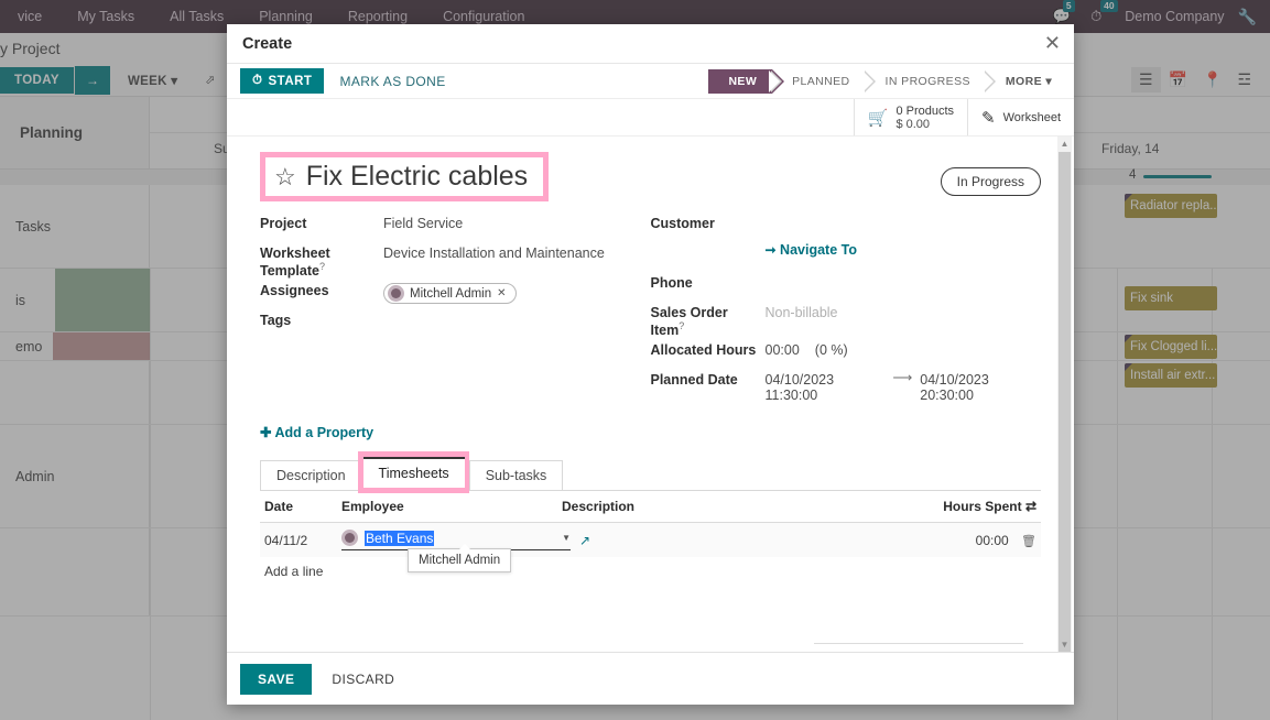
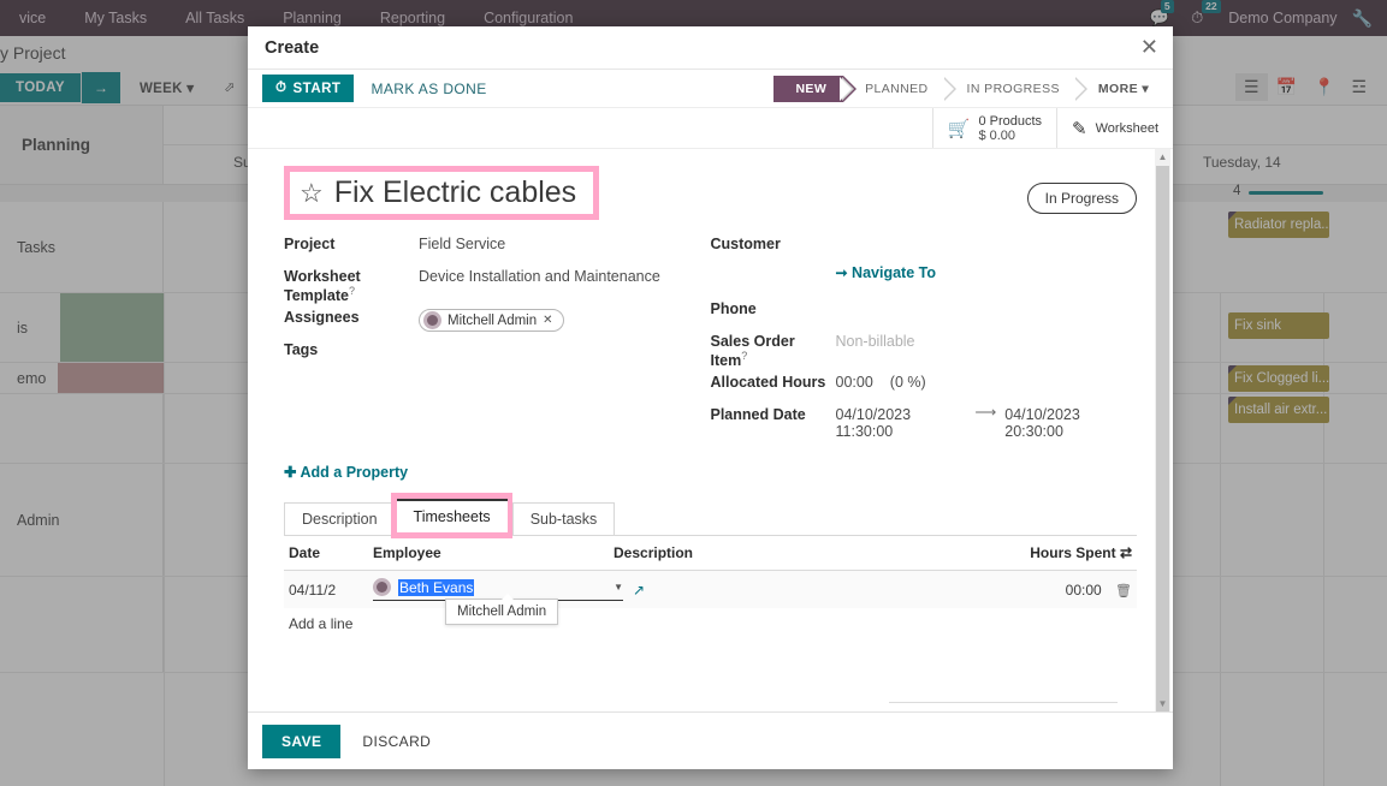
  vice
  My Tasks
  All Tasks
  Planning
  Reporting
  Configuration
  💬
  5
  ⏱
- 40
+ 22
  Demo Company
  🔧
  y Project
  TODAY
  →
  WEEK ▾
  ⬀
  ☰
  📅
  📍
  ☲
  Planning
- Friday, 14
+ Tuesday, 14
  4
  Tasks
  Radiator repla..
  is
  Fix sink
  emo
  Fix Clogged li...
  Install air extr...
  Admin
  Create
  ✕
  ⏱
  START
  MARK AS DONE
  NEW
  PLANNED
  IN PROGRESS
  MORE
  ▾
  🛒
  0 Products
  $ 0.00
  ✎
  Worksheet
  In Progress
  ☆
  Fix Electric cables
  Project
  Field Service
  Worksheet Template?
  Device Installation and Maintenance
  Assignees
  Mitchell Admin
  ✕
  Tags
  Customer
  ➞ Navigate To
  Phone
  Sales Order Item?
  Non-billable
  Allocated Hours
  00:00
  (0 %)
  Planned Date
  04/10/2023 11:30:00
  ⟶
  04/10/2023 20:30:00
  ✚ Add a Property
  Description
  Timesheets
  Sub-tasks
  Date	Employee	Description	Hours Spent ⇄
  04/11/2	Beth Evans ▼ ↗ Mitchell Admin	00:00 🗑
  Add a line
  ▲
  ▼
  SAVE
  DISCARD
